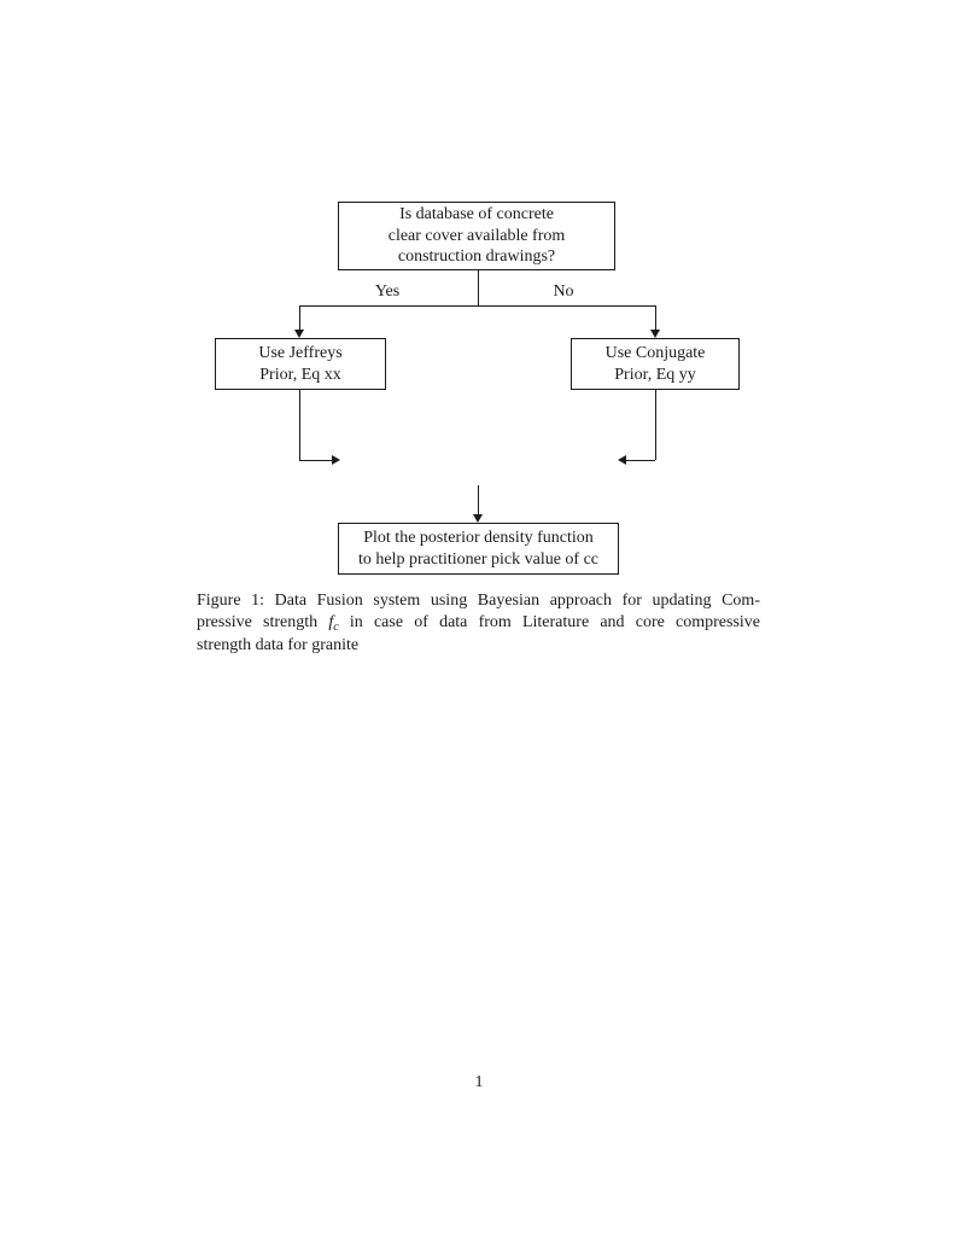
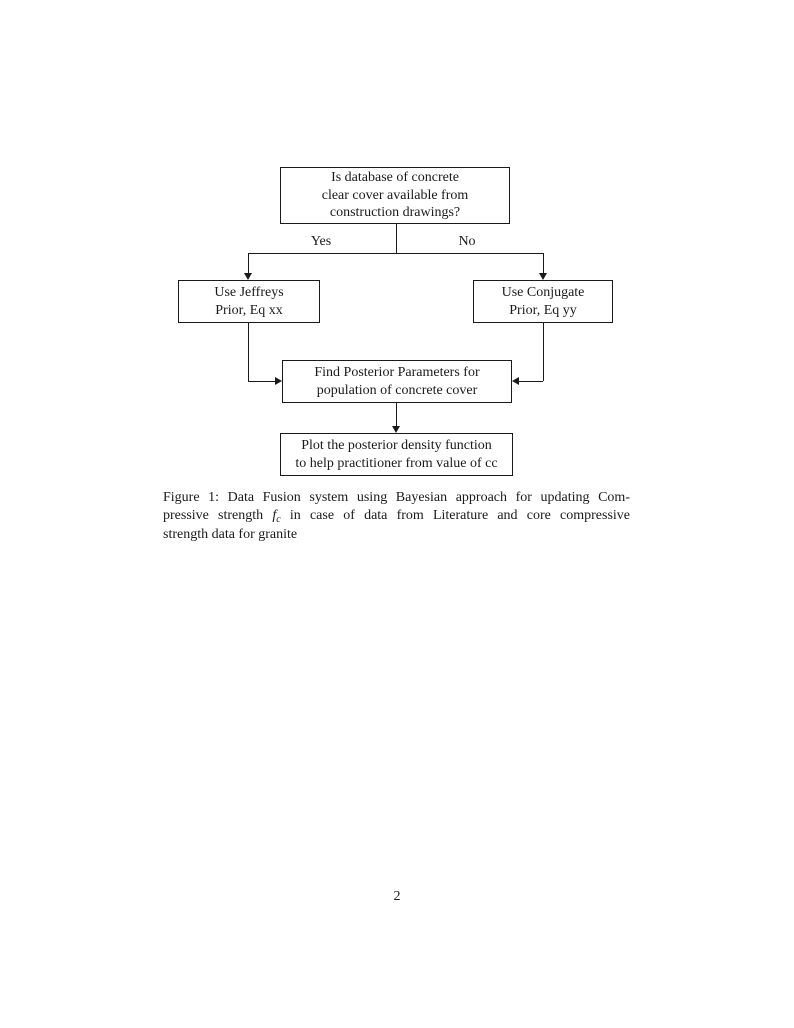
  Is database of concrete
  clear cover available from
  construction drawings?
  Use Jeffreys
  Prior, Eq xx
  Use Conjugate
  Prior, Eq yy
+ Find Posterior Parameters for
+ population of concrete cover
  Plot the posterior density function
- to help practitioner pick value of cc
+ to help practitioner from value of cc
  Yes
  No
  Figure 1: Data Fusion system using Bayesian approach for updating Com-
  pressive strength fc in case of data from Literature and core compressive
  strength data for granite
- 1
+ 2
